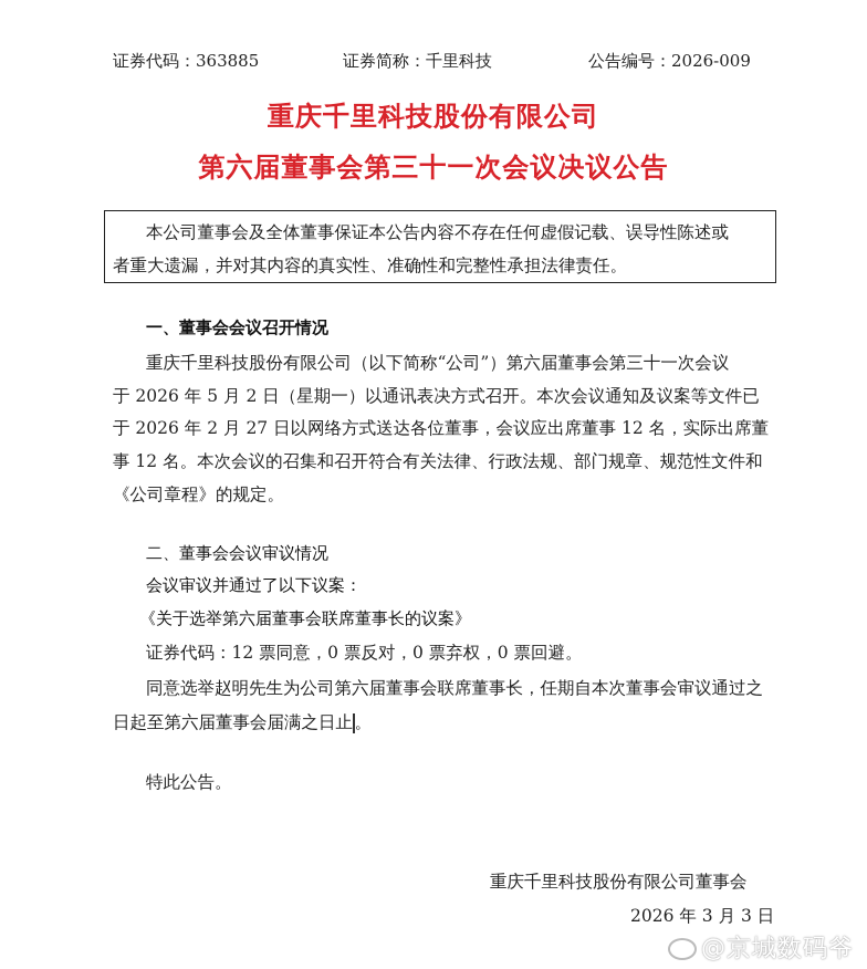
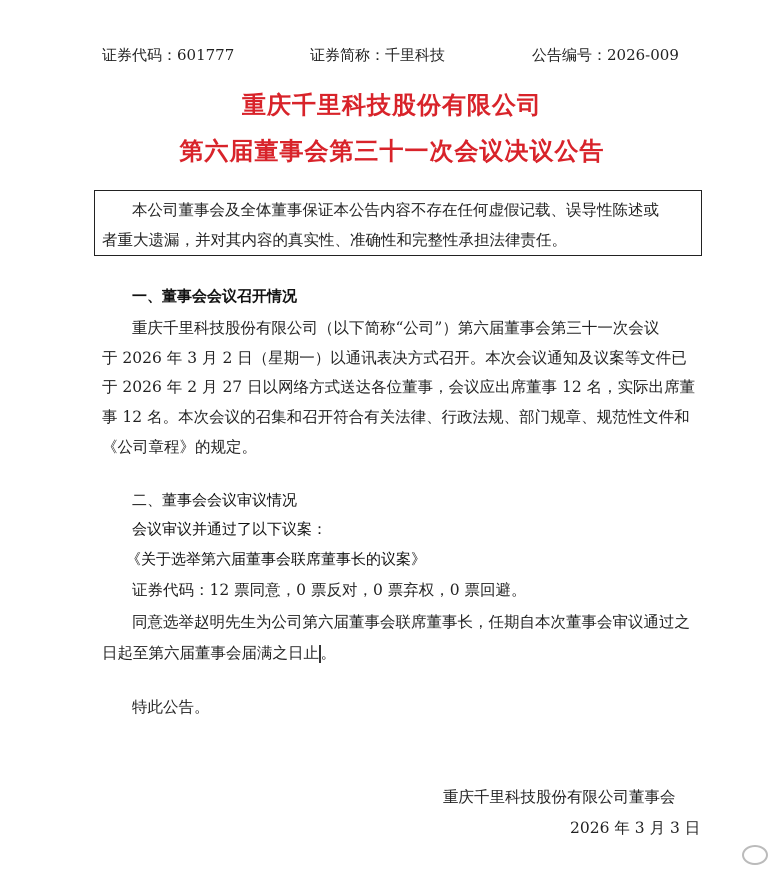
- 证券代码：363885
+ 证券代码：601777
  证券简称：千里科技
  公告编号：2026-009
  重庆千里科技股份有限公司
  第六届董事会第三十一次会议决议公告
  本公司董事会及全体董事保证本公告内容不存在任何虚假记载、误导性陈述或
  者重大遗漏，并对其内容的真实性、准确性和完整性承担法律责任。
  一、董事会会议召开情况
  重庆千里科技股份有限公司（以下简称“公司”）第六届董事会第三十一次会议
- 于 2026 年 5 月 2 日（星期一）以通讯表决方式召开。本次会议通知及议案等文件已
+ 于 2026 年 3 月 2 日（星期一）以通讯表决方式召开。本次会议通知及议案等文件已
  于 2026 年 2 月 27 日以网络方式送达各位董事，会议应出席董事 12 名，实际出席董
  事 12 名。本次会议的召集和召开符合有关法律、行政法规、部门规章、规范性文件和
  《公司章程》的规定。
  二、董事会会议审议情况
  会议审议并通过了以下议案：
  《关于选举第六届董事会联席董事长的议案》
  证券代码：12 票同意，0 票反对，0 票弃权，0 票回避。
  同意选举赵明先生为公司第六届董事会联席董事长，任期自本次董事会审议通过之
  日起至第六届董事会届满之日止。
  特此公告。
  重庆千里科技股份有限公司董事会
  2026 年 3 月 3 日
- @京城数码爷
